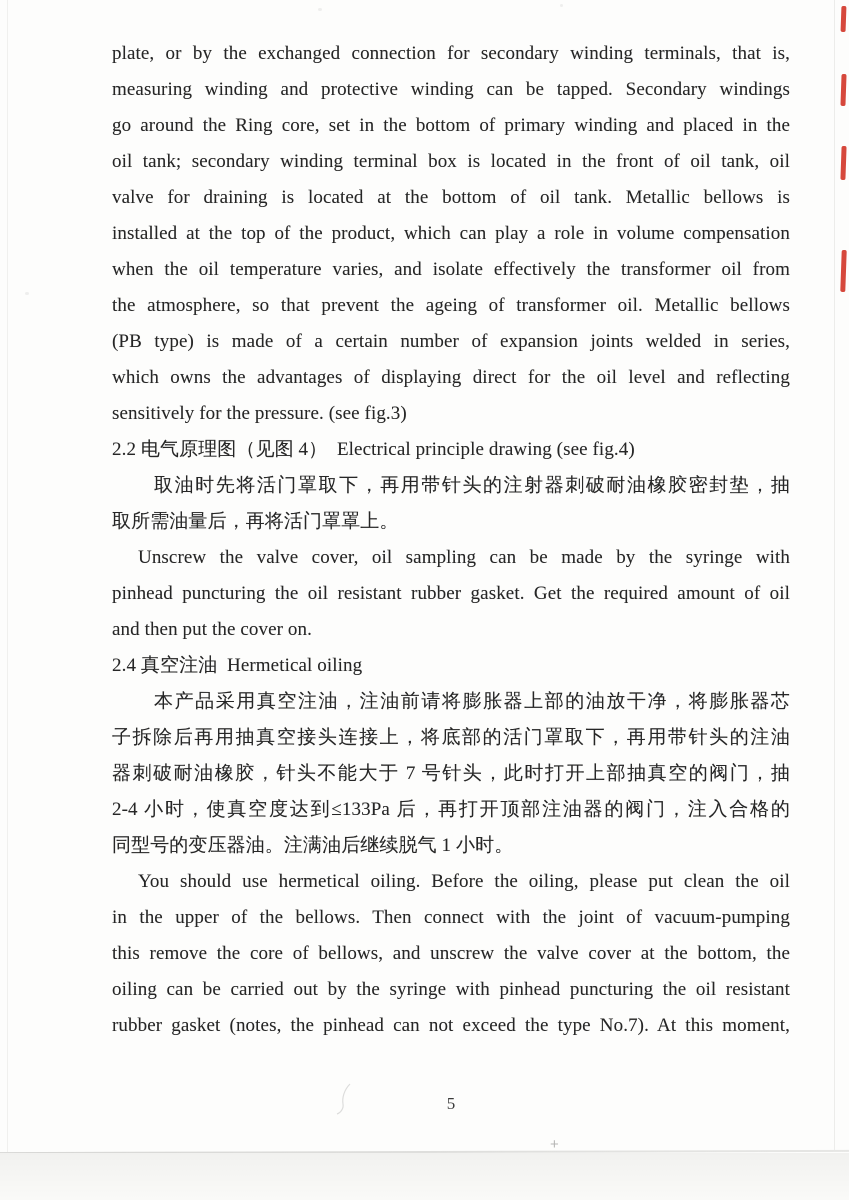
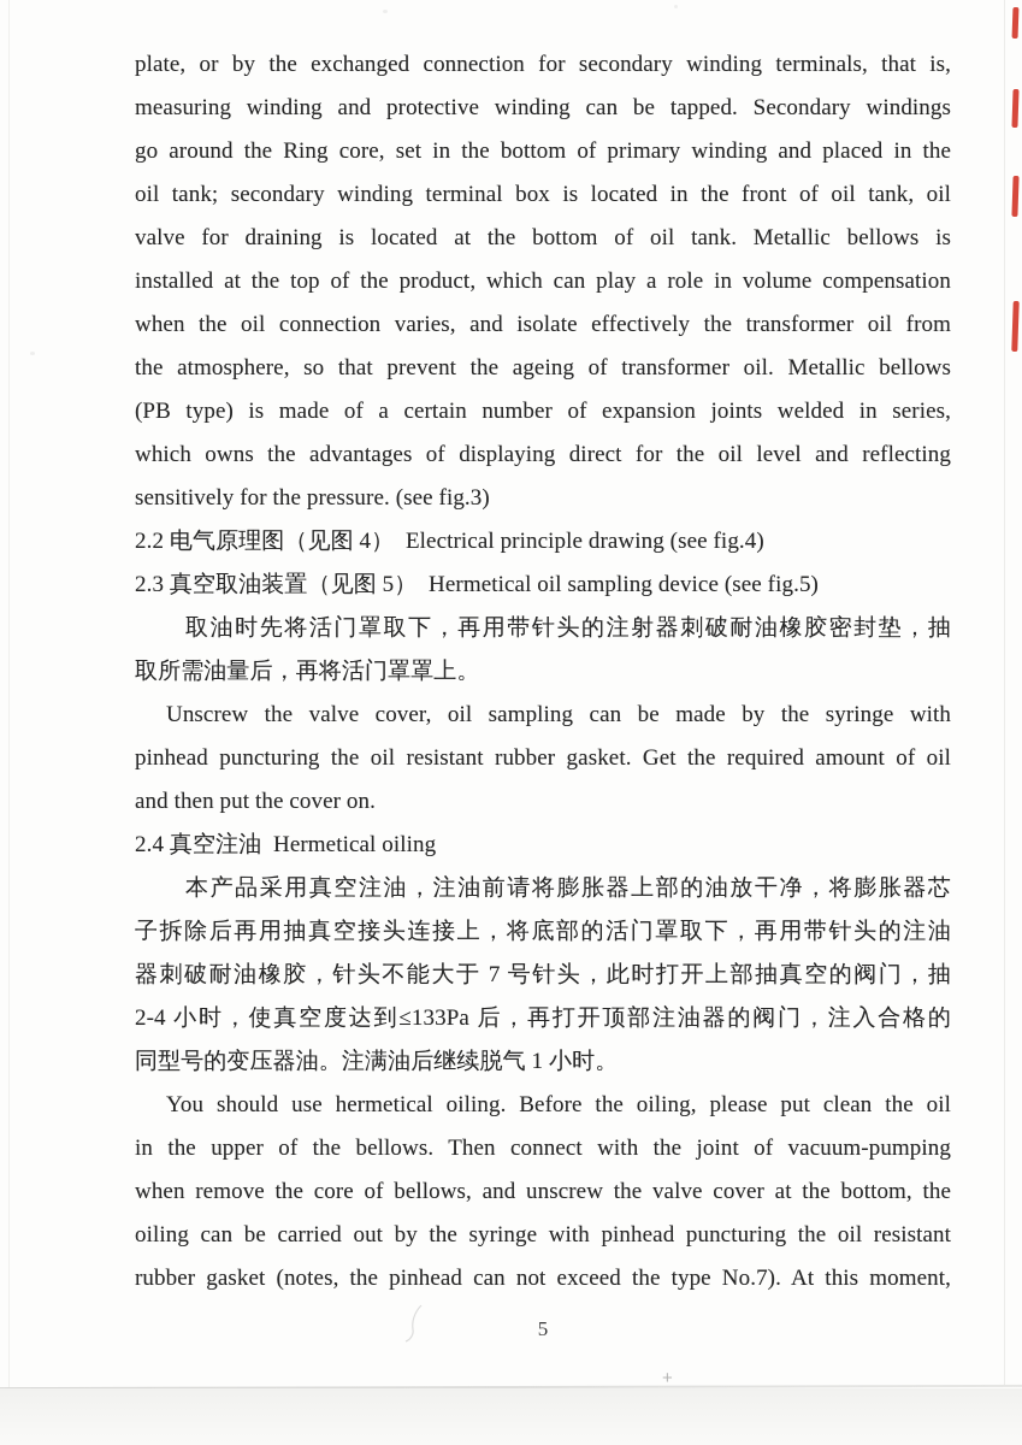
  plate, or by the exchanged connection for secondary winding terminals, that is,
  measuring winding and protective winding can be tapped. Secondary windings
  go around the Ring core, set in the bottom of primary winding and placed in the
  oil tank; secondary winding terminal box is located in the front of oil tank, oil
  valve for draining is located at the bottom of oil tank. Metallic bellows is
  installed at the top of the product, which can play a role in volume compensation
- when the oil temperature varies, and isolate effectively the transformer oil from
+ when the oil connection varies, and isolate effectively the transformer oil from
  the atmosphere, so that prevent the ageing of transformer oil. Metallic bellows
  (PB type) is made of a certain number of expansion joints welded in series,
  which owns the advantages of displaying direct for the oil level and reflecting
  sensitively for the pressure. (see fig.3)
  2.2 电气原理图（见图 4） Electrical principle drawing (see fig.4)
+ 2.3 真空取油装置（见图 5） Hermetical oil sampling device (see fig.5)
  取油时先将活门罩取下，再用带针头的注射器刺破耐油橡胶密封垫，抽
  取所需油量后，再将活门罩罩上。
  Unscrew the valve cover, oil sampling can be made by the syringe with
  pinhead puncturing the oil resistant rubber gasket. Get the required amount of oil
  and then put the cover on.
  2.4 真空注油 Hermetical oiling
  本产品采用真空注油，注油前请将膨胀器上部的油放干净，将膨胀器芯
  子拆除后再用抽真空接头连接上，将底部的活门罩取下，再用带针头的注油
  器刺破耐油橡胶，针头不能大于 7 号针头，此时打开上部抽真空的阀门，抽
  2-4 小时，使真空度达到≤133Pa 后，再打开顶部注油器的阀门，注入合格的
  同型号的变压器油。注满油后继续脱气 1 小时。
  You should use hermetical oiling. Before the oiling, please put clean the oil
  in the upper of the bellows. Then connect with the joint of vacuum-pumping
- this remove the core of bellows, and unscrew the valve cover at the bottom, the
+ when remove the core of bellows, and unscrew the valve cover at the bottom, the
  oiling can be carried out by the syringe with pinhead puncturing the oil resistant
  rubber gasket (notes, the pinhead can not exceed the type No.7). At this moment,
  5
  +
